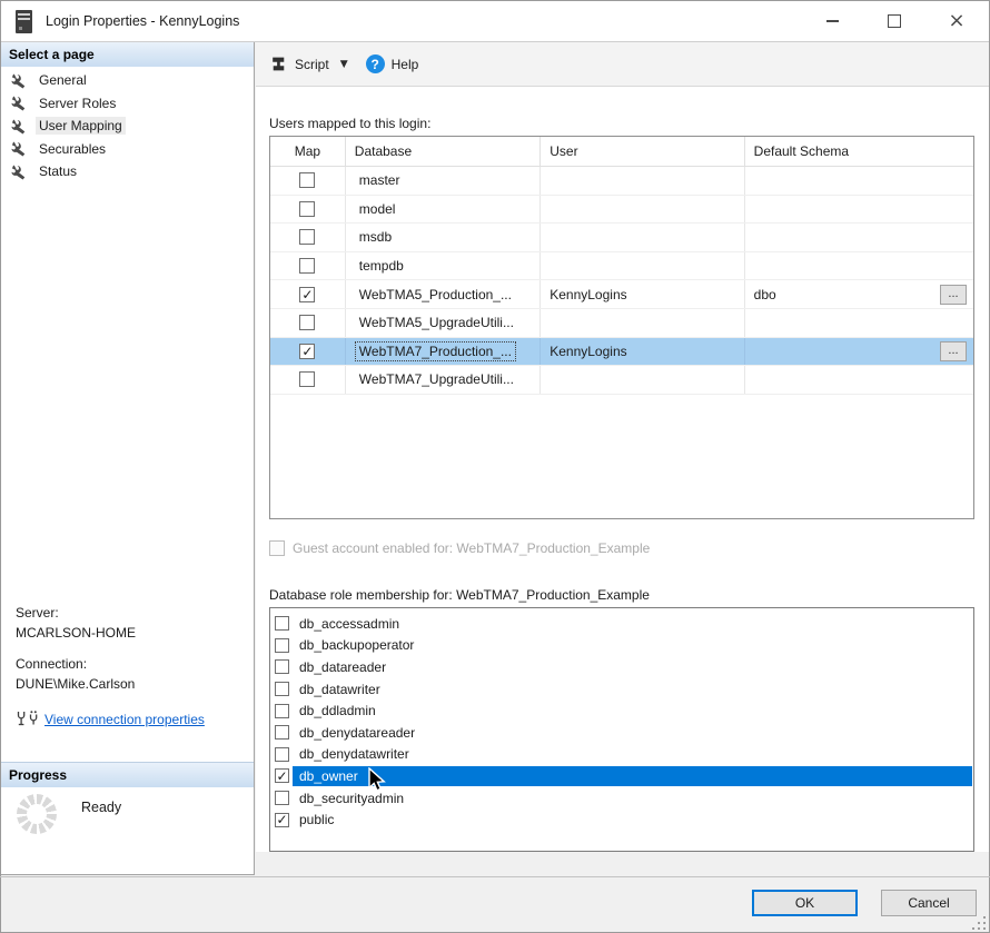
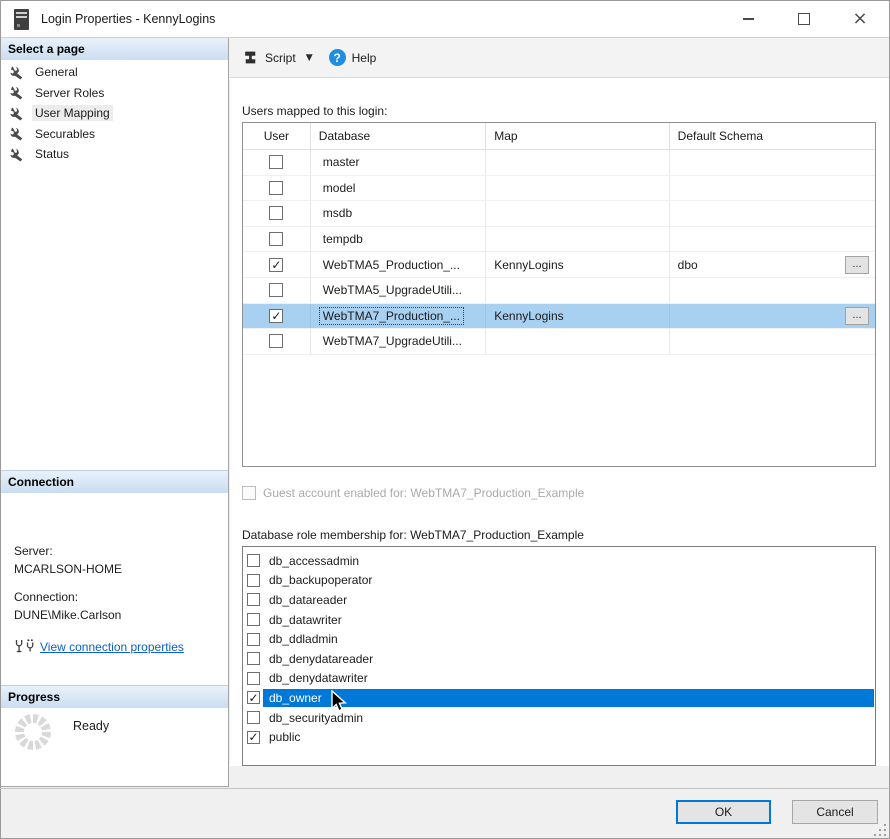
  Login Properties - KennyLogins
  ×
  Select a page
  General
  Server Roles
  User Mapping
  Securables
  Status
+ Connection
  Server:
  MCARLSON-HOME
  Connection:
  DUNE\Mike.Carlson
  View connection properties
  Progress
  Ready
  Script
  ▼
  ?
  Help
  Users mapped to this login:
- Map
+ User
  Database
- User
+ Map
  Default Schema
  master
  model
  msdb
  tempdb
  ✓
  WebTMA5_Production_...
  KennyLogins
  dbo
  ...
  WebTMA5_UpgradeUtili...
  ✓
  WebTMA7_Production_...
  KennyLogins
  ...
  WebTMA7_UpgradeUtili...
  Guest account enabled for: WebTMA7_Production_Example
  Database role membership for: WebTMA7_Production_Example
  db_accessadmin
  db_backupoperator
  db_datareader
  db_datawriter
  db_ddladmin
  db_denydatareader
  db_denydatawriter
  ✓
  db_owner
  db_securityadmin
  ✓
  public
  OK
  Cancel
